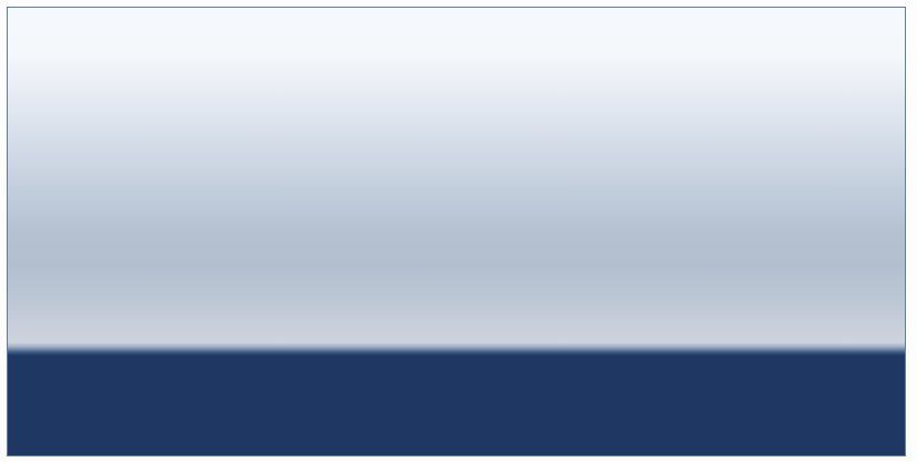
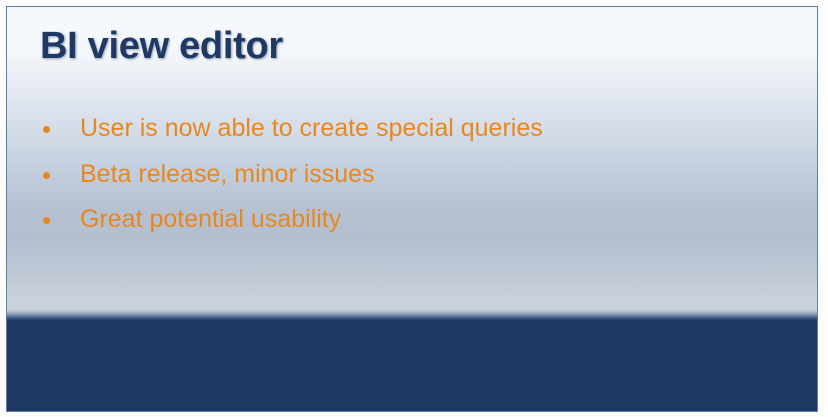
+ BI view editor
+ User is now able to create special queries
+ Beta release, minor issues
+ Great potential usability
